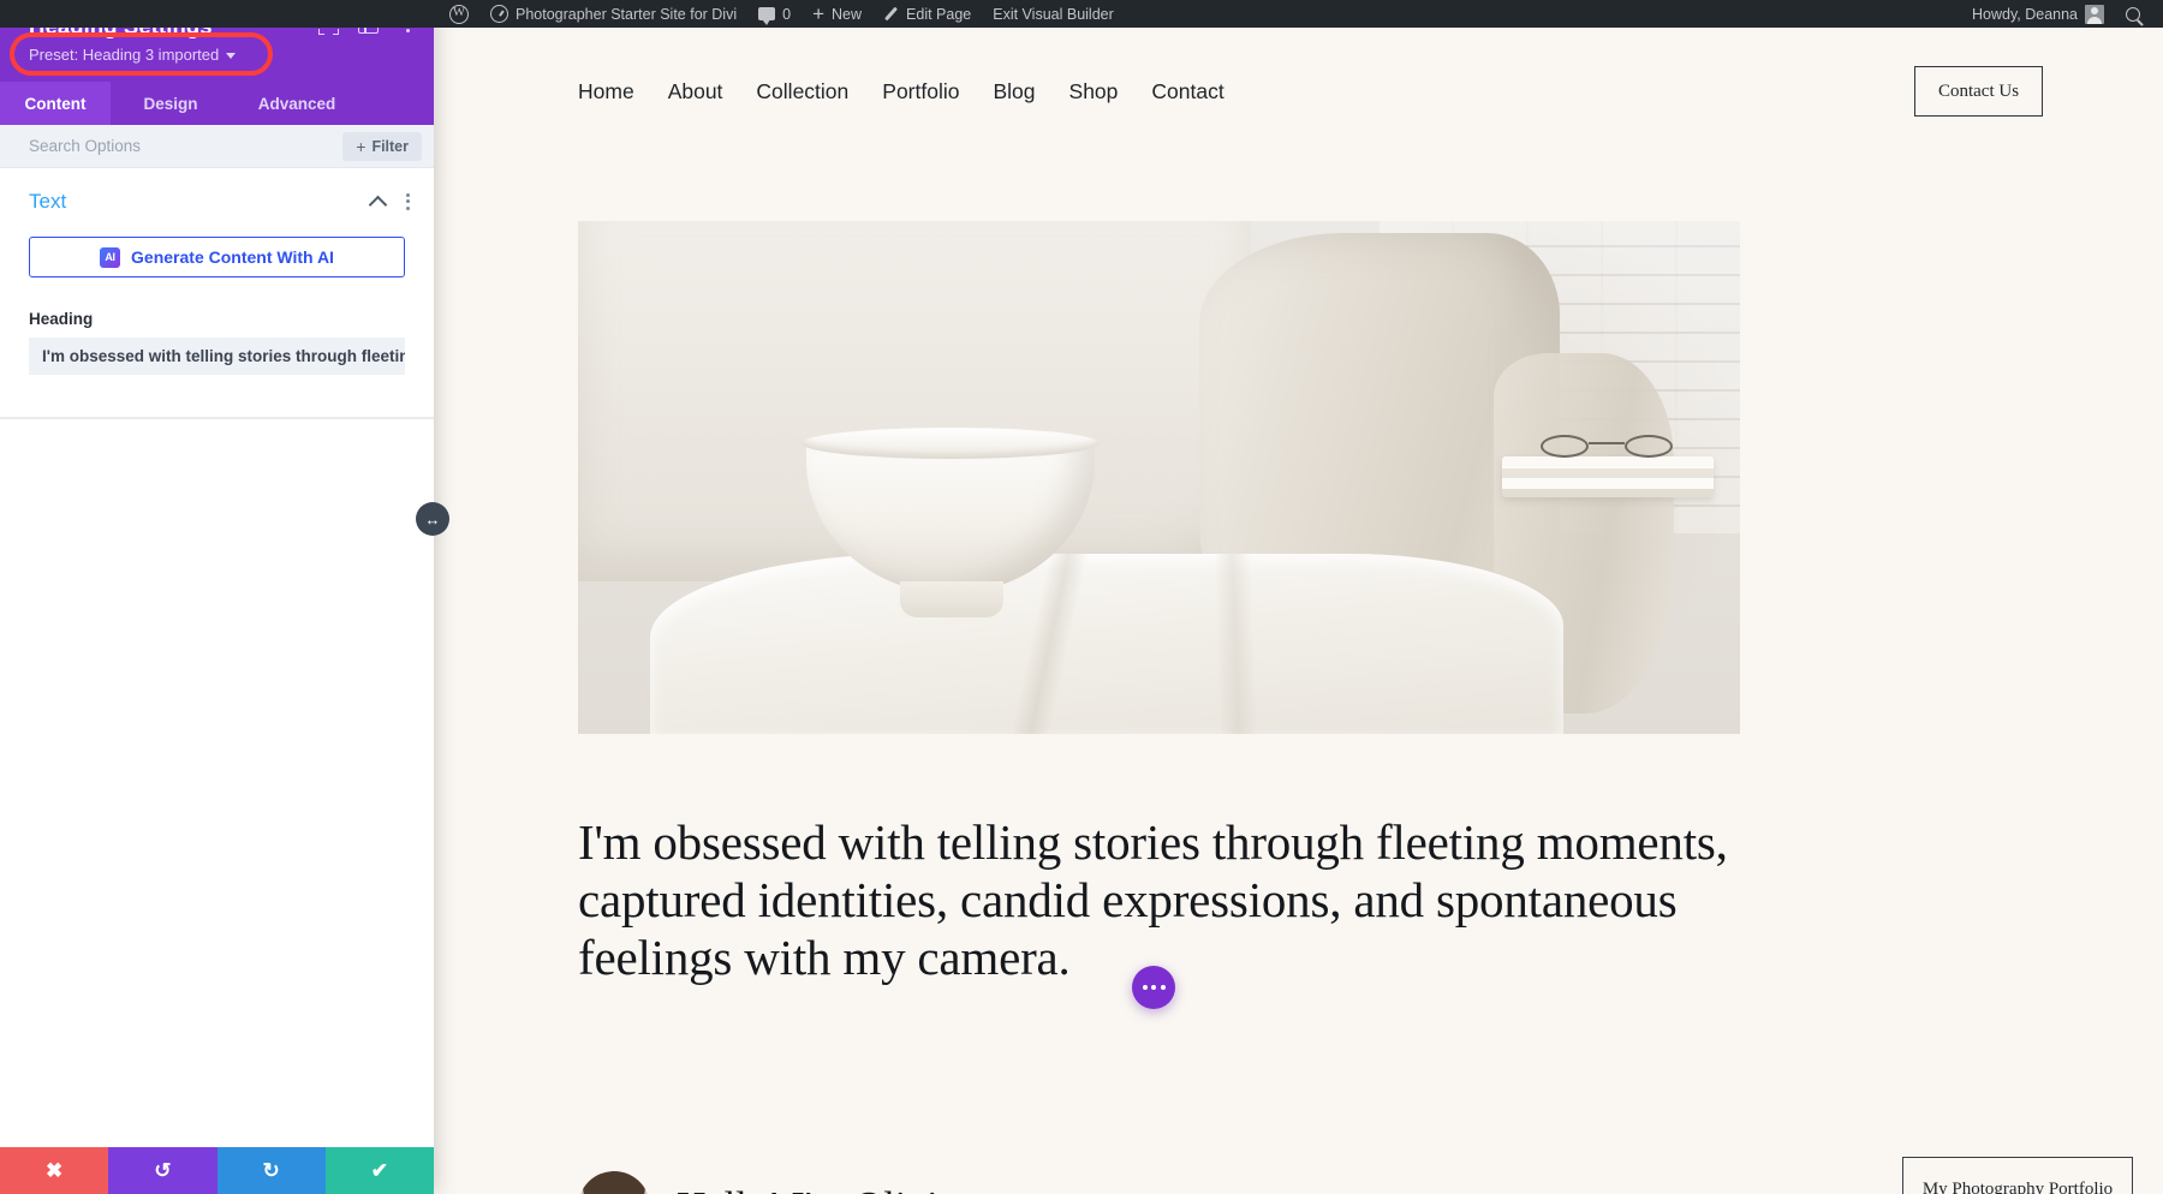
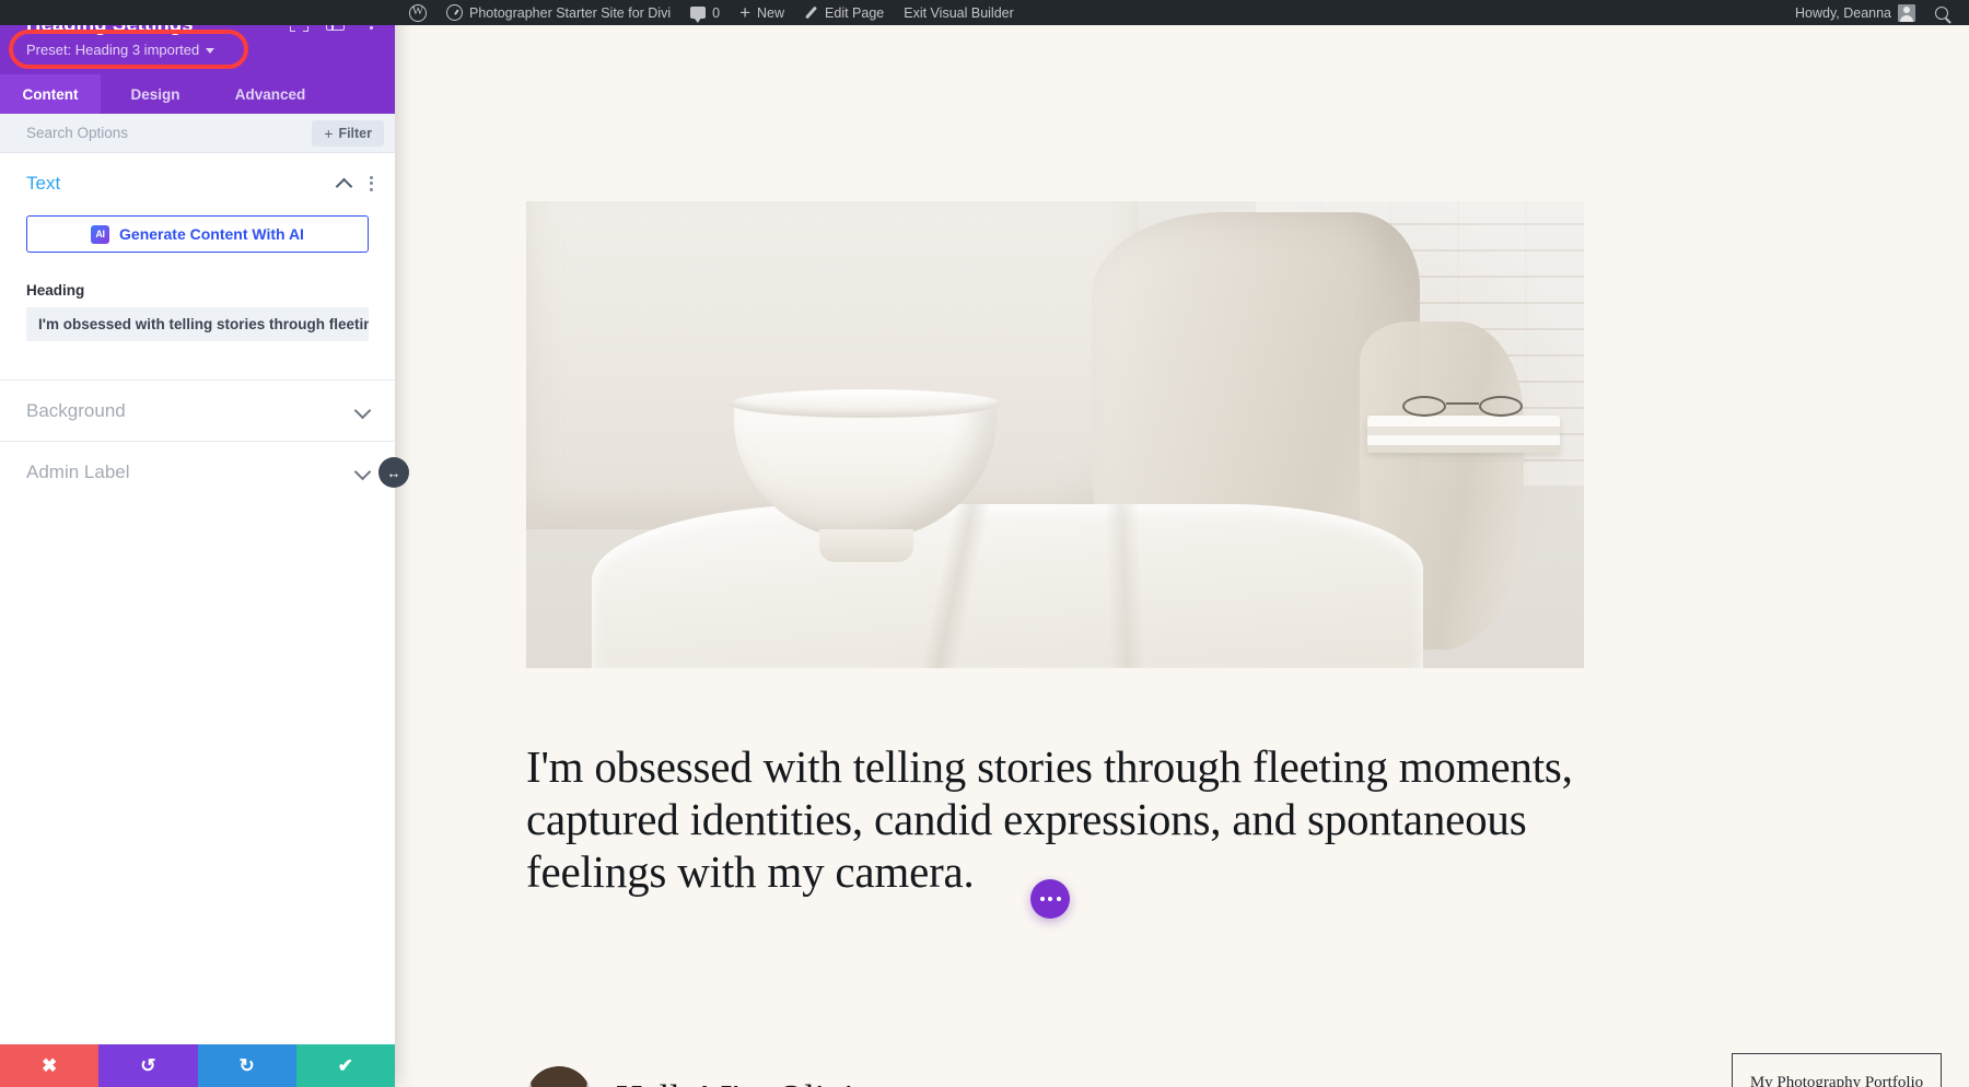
  Photographer Starter Site for Divi
  0
  +
  New
  Edit Page
  Exit Visual Builder
  Howdy, Deanna
- Home
- About
- Collection
- Portfolio
- Blog
- Shop
- Contact
- Contact Us
  I'm obsessed with telling stories through fleeting moments, captured identities, candid expressions, and spontaneous feelings with my camera.
  My Photography Portfolio
  Preset: Heading 3 imported
  Content
  Design
  Advanced
  Search Options
  +
  Filter
  Text
  AI
  Generate Content With AI
  Heading
  I'm obsessed with telling stories through fleetin
+ Background
+ Admin Label
  ✖
  ↺
  ↻
  ✔
  ↔
